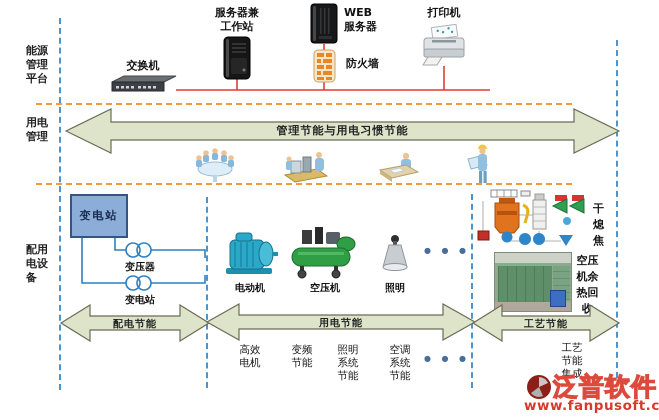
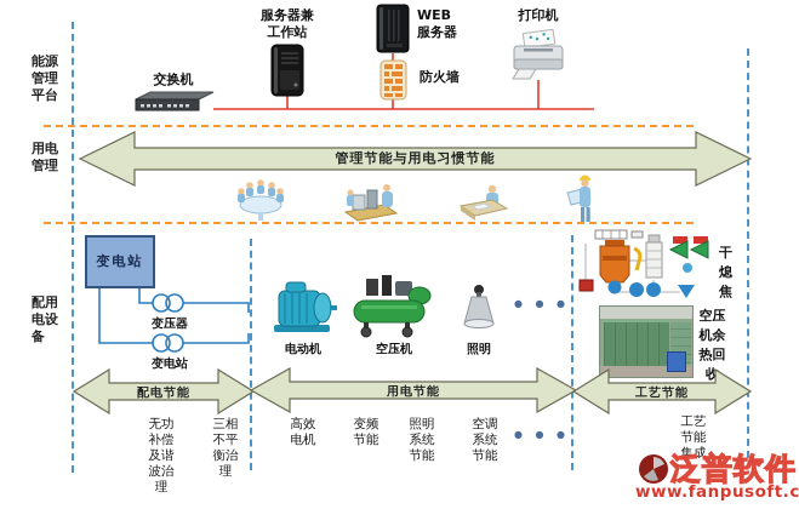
  能源管理平台
  用电管理
  配用电设备
  交换机
  服务器兼
  工作站
  WEB
  服务器
  防火墙
  打印机
  管理节能与用电习惯节能
  变电站
  变压器
  变电站
  电动机
  空压机
  照明
  ● ● ●
  干熄焦
  空压机余热回收
  配电节能
  用电节能
  工艺节能
+ 无功补偿及谐波治理
+ 三相不平衡治理
  高效电机
  变频节能
  照明系统节能
  空调系统节能
  ● ● ●
  工艺节能集成
  泛普软件
  www.fanpusoft.c
